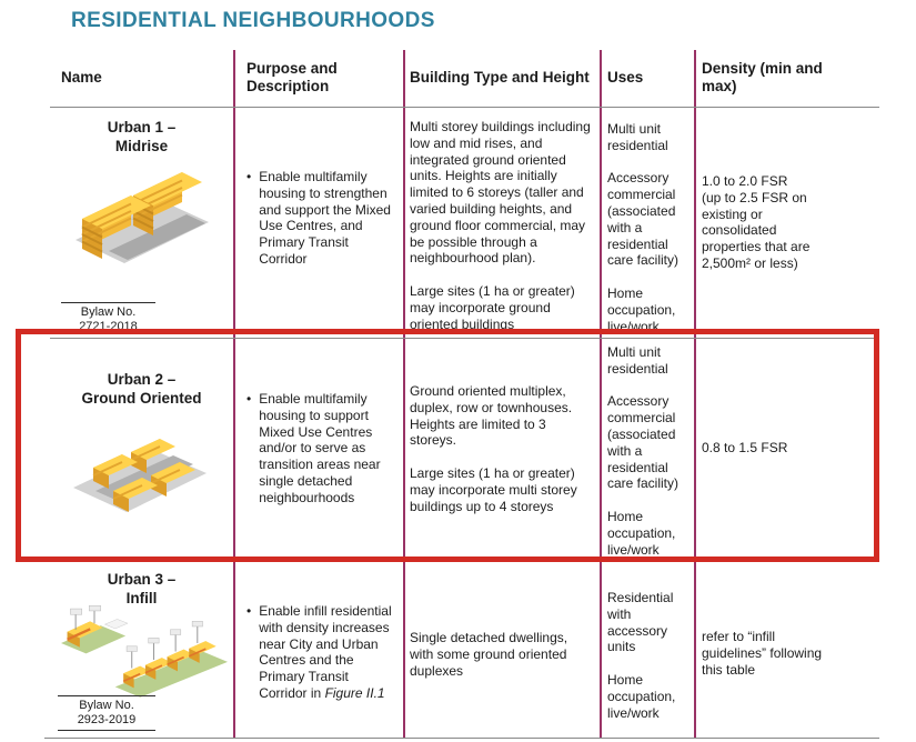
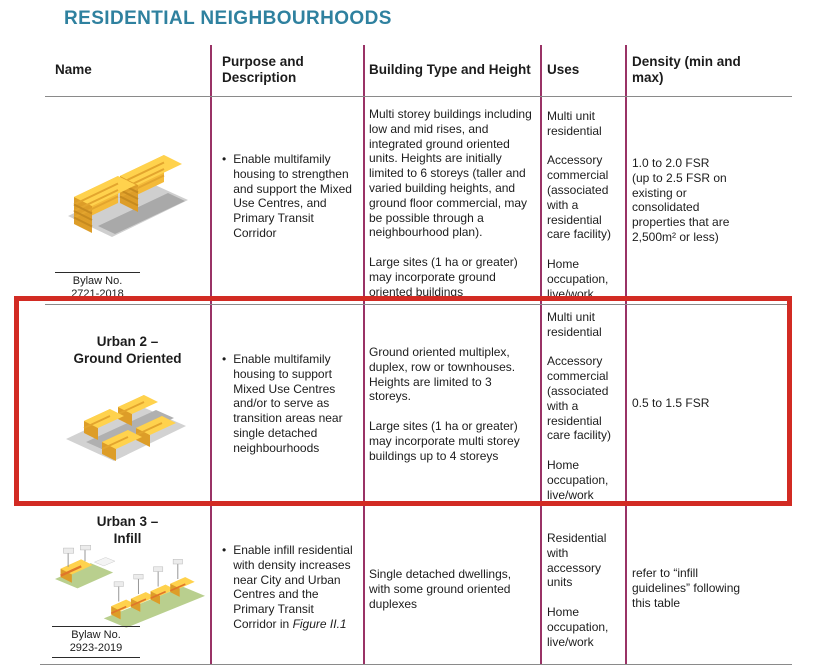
  RESIDENTIAL NEIGHBOURHOODS
  Name
  Purpose and
  Description
  Building Type and Height
  Uses
  Density (min and
  max)
- Urban 1 –
- Midrise
  Bylaw No.
  2721-2018
  •
  Enable multifamily
  housing to strengthen
  and support the Mixed
  Use Centres, and
  Primary Transit
  Corridor
  Multi storey buildings including
  low and mid rises, and
  integrated ground oriented
  units. Heights are initially
  limited to 6 storeys (taller and
  varied building heights, and
  ground floor commercial, may
  be possible through a
  neighbourhood plan).
  Large sites (1 ha or greater)
  may incorporate ground
  oriented buildings
  Multi unit
  residential
  Accessory
  commercial
  (associated
  with a
  residential
  care facility)
  Home
  occupation,
  live/work
  1.0 to 2.0 FSR
  (up to 2.5 FSR on
  existing or
  consolidated
  properties that are
  2,500m² or less)
  Urban 2 –
  Ground Oriented
  •
  Enable multifamily
  housing to support
  Mixed Use Centres
  and/or to serve as
  transition areas near
  single detached
  neighbourhoods
  Ground oriented multiplex,
  duplex, row or townhouses.
  Heights are limited to 3
  storeys.
  Large sites (1 ha or greater)
  may incorporate multi storey
  buildings up to 4 storeys
  Multi unit
  residential
  Accessory
  commercial
  (associated
  with a
  residential
  care facility)
  Home
  occupation,
  live/work
- 0.8 to 1.5 FSR
+ 0.5 to 1.5 FSR
  Urban 3 –
  Infill
  Bylaw No.
  2923-2019
  •
  Enable infill residential
  with density increases
  near City and Urban
  Centres and the
  Primary Transit
  Corridor in Figure II.1
  Single detached dwellings,
  with some ground oriented
  duplexes
  Residential
  with
  accessory
  units
  Home
  occupation,
  live/work
  refer to “infill
  guidelines” following
  this table
